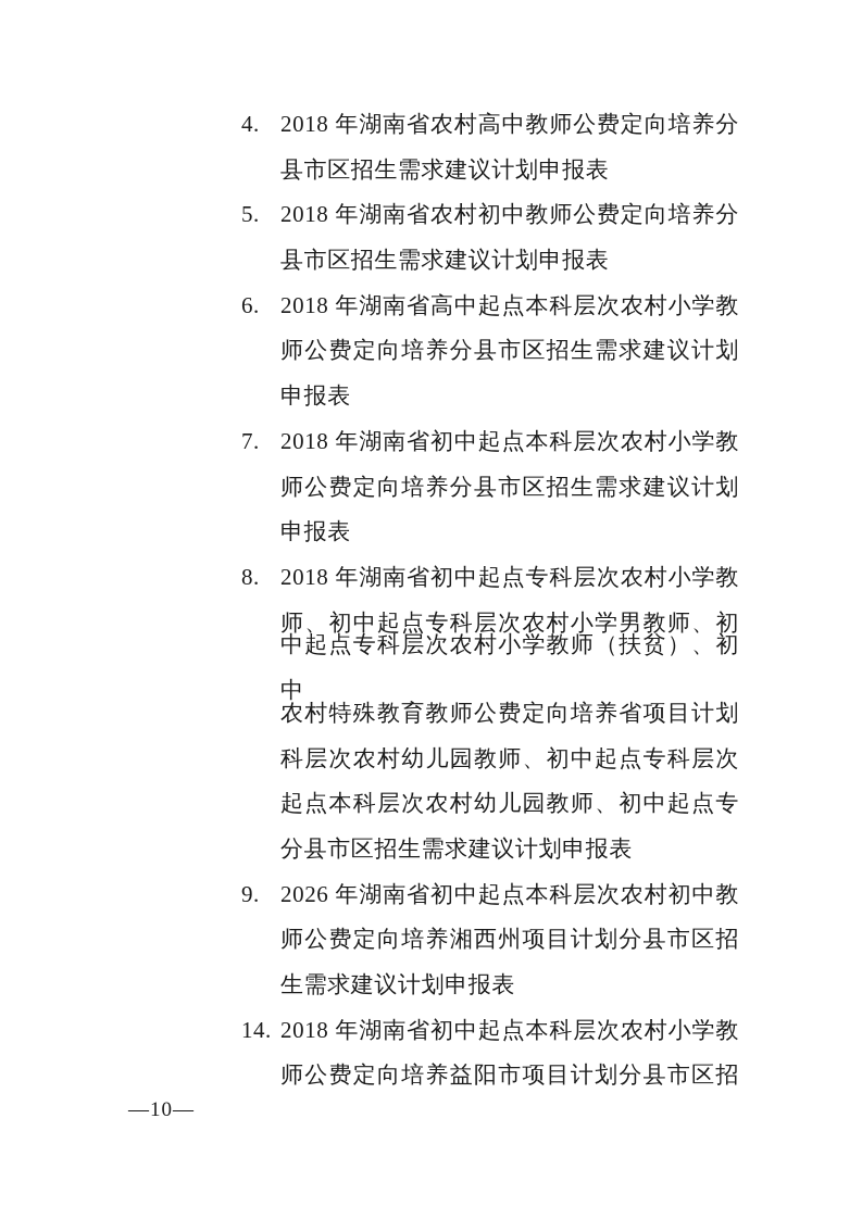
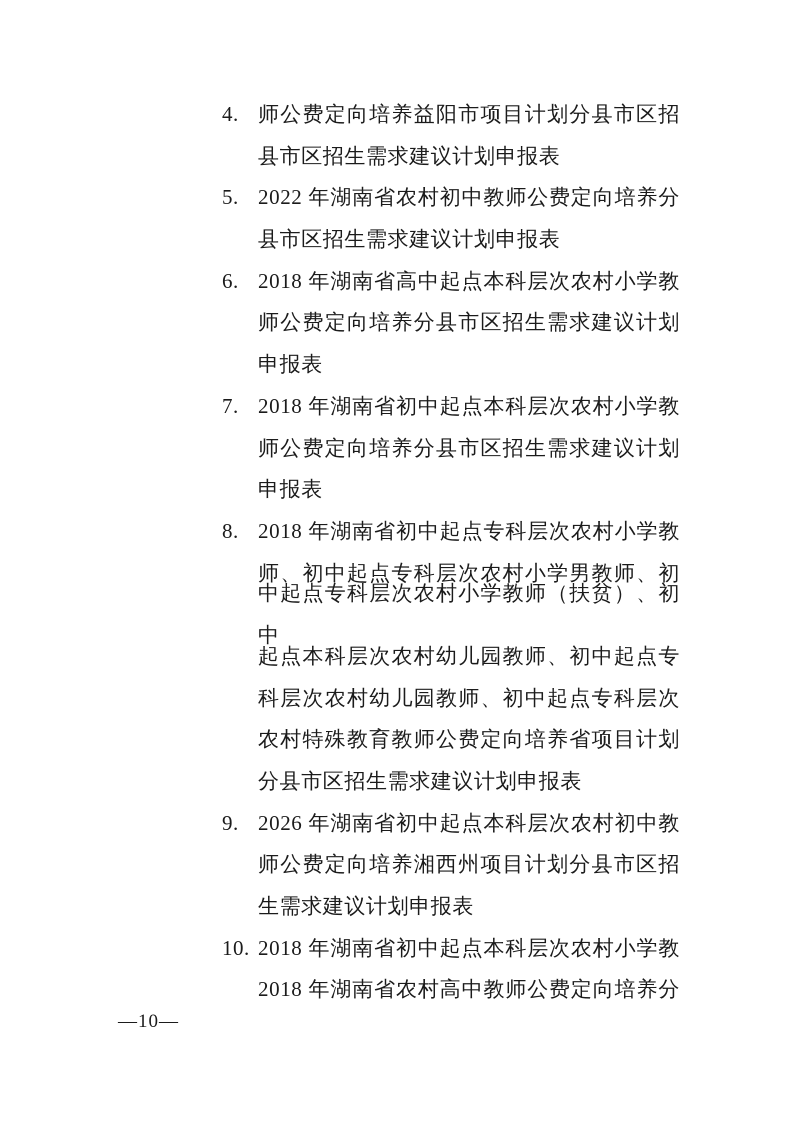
  4.
- 2018 年湖南省农村高中教师公费定向培养分
+ 师公费定向培养益阳市项目计划分县市区招
  县市区招生需求建议计划申报表
  5.
- 2018 年湖南省农村初中教师公费定向培养分
+ 2022 年湖南省农村初中教师公费定向培养分
  县市区招生需求建议计划申报表
  6.
  2018 年湖南省高中起点本科层次农村小学教
  师公费定向培养分县市区招生需求建议计划
  申报表
  7.
  2018 年湖南省初中起点本科层次农村小学教
  师公费定向培养分县市区招生需求建议计划
  申报表
  8.
  2018 年湖南省初中起点专科层次农村小学教
  师、初中起点专科层次农村小学男教师、初
  中起点专科层次农村小学教师（扶贫）、初中
- 农村特殊教育教师公费定向培养省项目计划
+ 起点本科层次农村幼儿园教师、初中起点专
  科层次农村幼儿园教师、初中起点专科层次
- 起点本科层次农村幼儿园教师、初中起点专
+ 农村特殊教育教师公费定向培养省项目计划
  分县市区招生需求建议计划申报表
  9.
  2026 年湖南省初中起点本科层次农村初中教
  师公费定向培养湘西州项目计划分县市区招
  生需求建议计划申报表
- 14.
+ 10.
  2018 年湖南省初中起点本科层次农村小学教
- 师公费定向培养益阳市项目计划分县市区招
+ 2018 年湖南省农村高中教师公费定向培养分
  —10—
